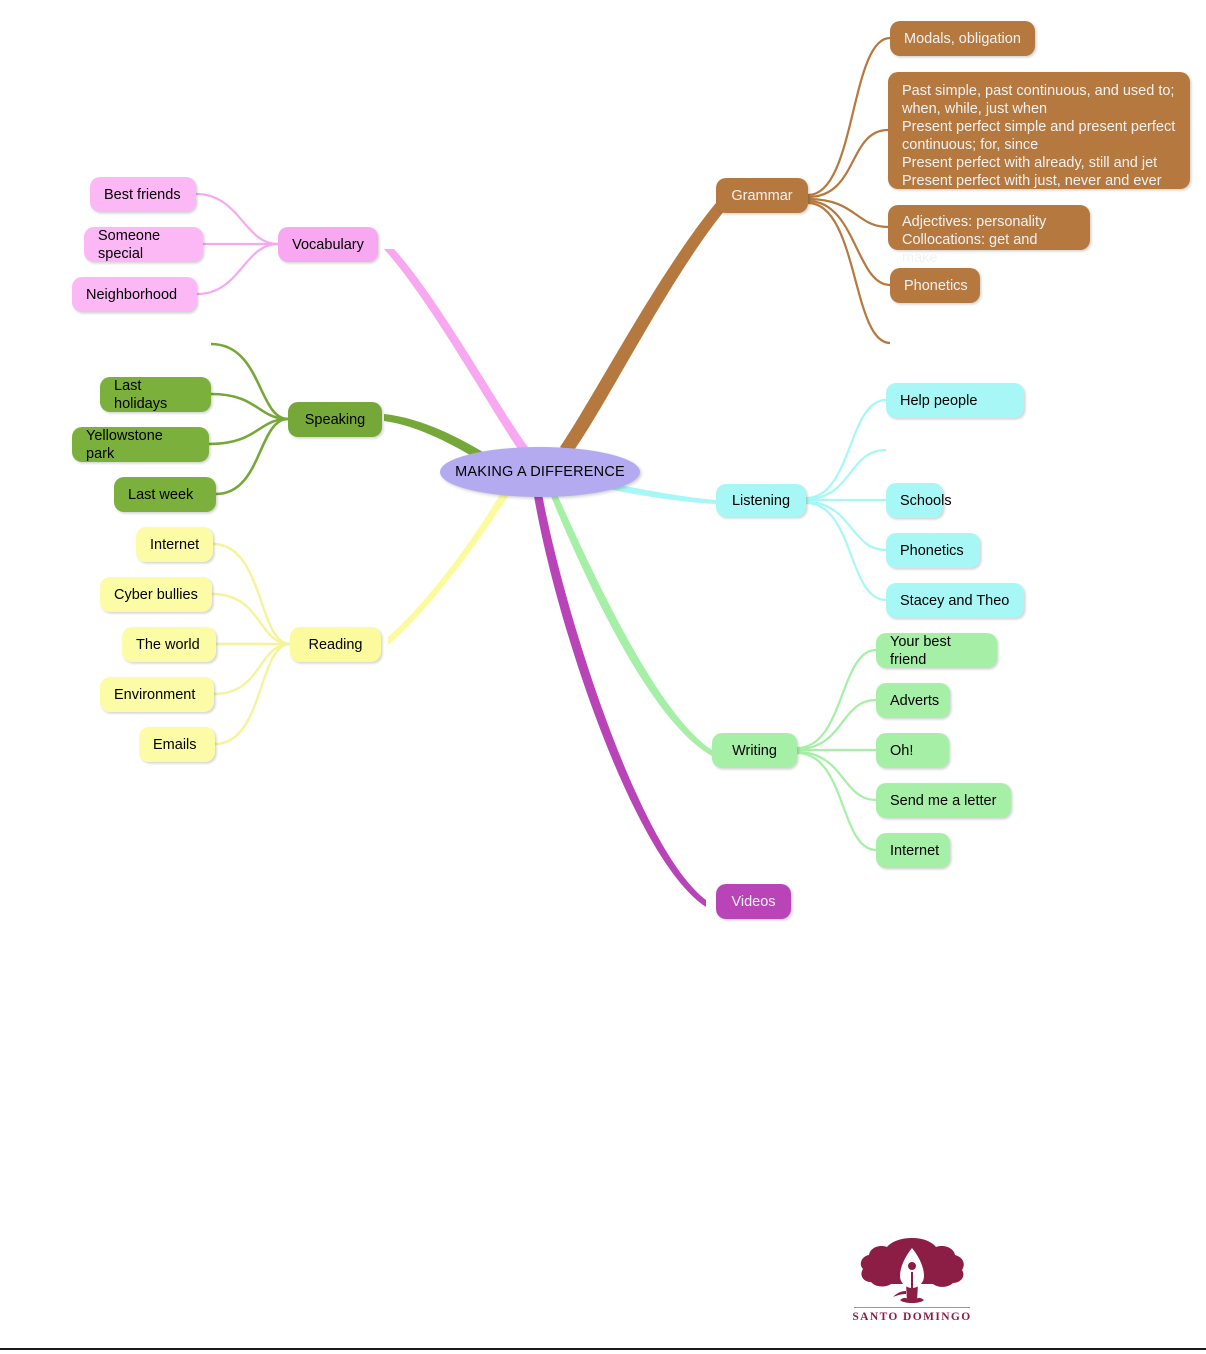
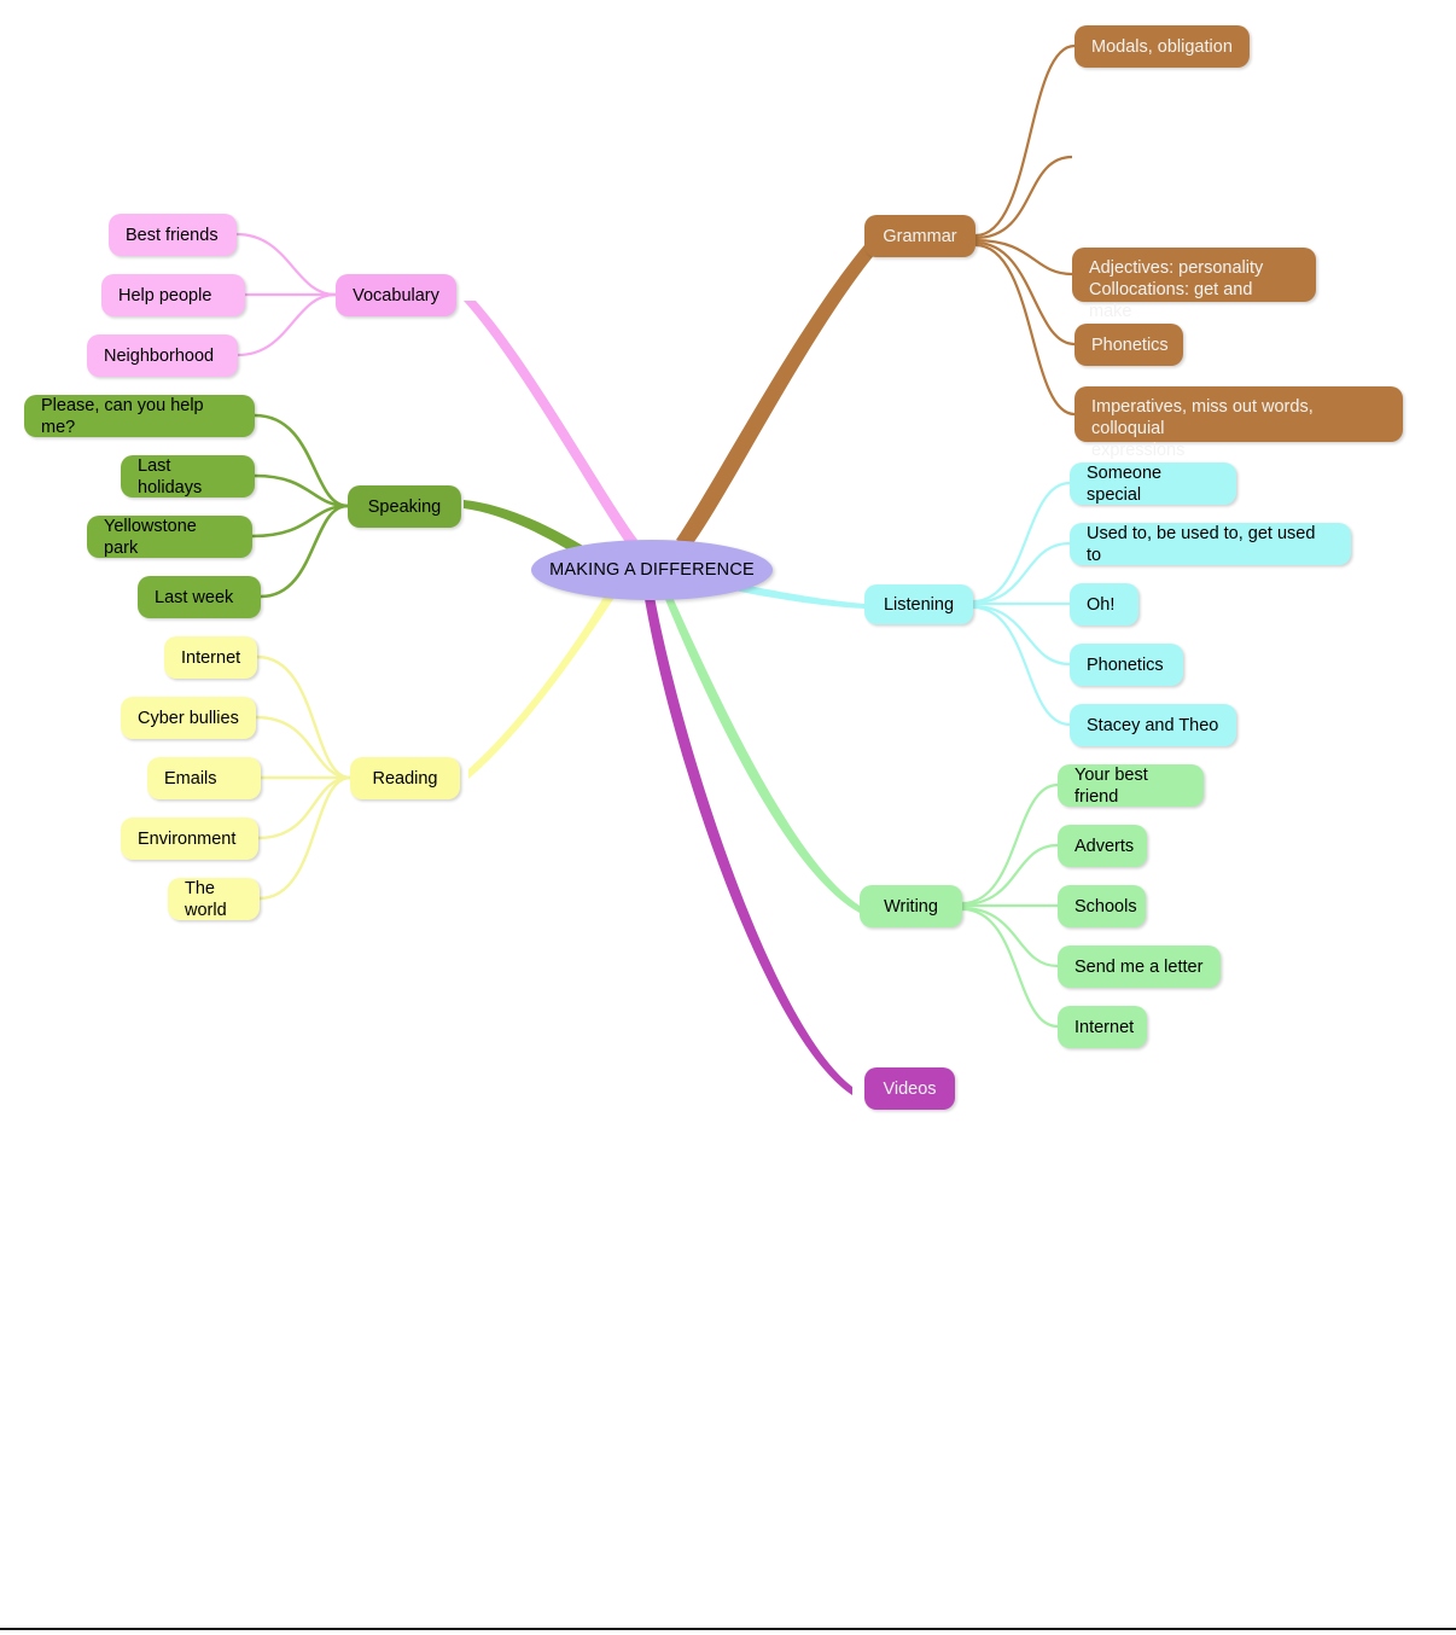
  MAKING A DIFFERENCE
  Vocabulary
  Best friends
- Someone special
+ Help people
  Neighborhood
  Speaking
+ Please, can you help me?
  Last holidays
  Yellowstone park
  Last week
  Reading
  Internet
  Cyber bullies
- The world
+ Emails
  Environment
- Emails
+ The world
  Grammar
  Modals, obligation
- Past simple, past continuous, and used to;
- when, while, just when
- Present perfect simple and present perfect
- continuous; for, since
- Present perfect with already, still and jet
- Present perfect with just, never and ever
  Adjectives: personality
  Collocations: get and make
  Phonetics
+ Imperatives, miss out words, colloquial
+ expressions
  Listening
- Help people
+ Someone special
+ Used to, be used to, get used to
- Schools
+ Oh!
  Phonetics
  Stacey and Theo
  Writing
  Your best friend
  Adverts
- Oh!
+ Schools
  Send me a letter
  Internet
  Videos
- SANTO DOMINGO
